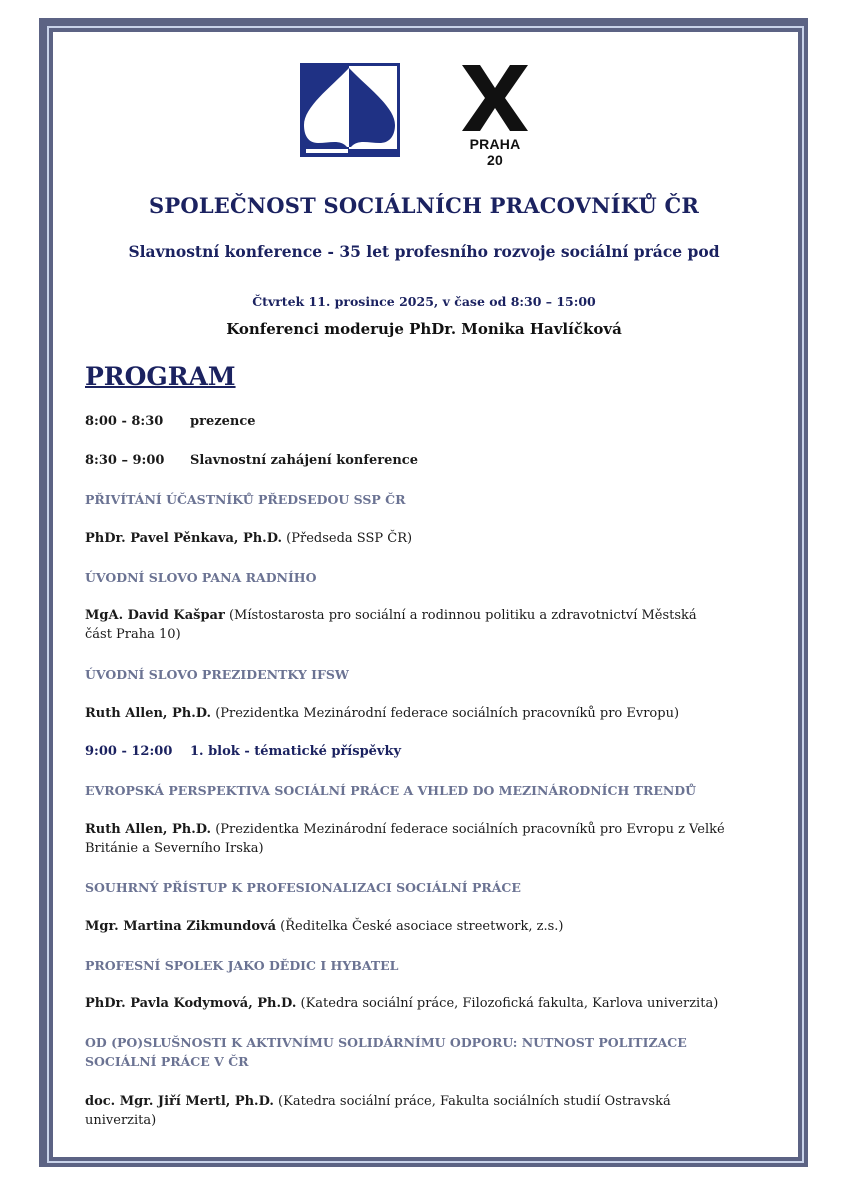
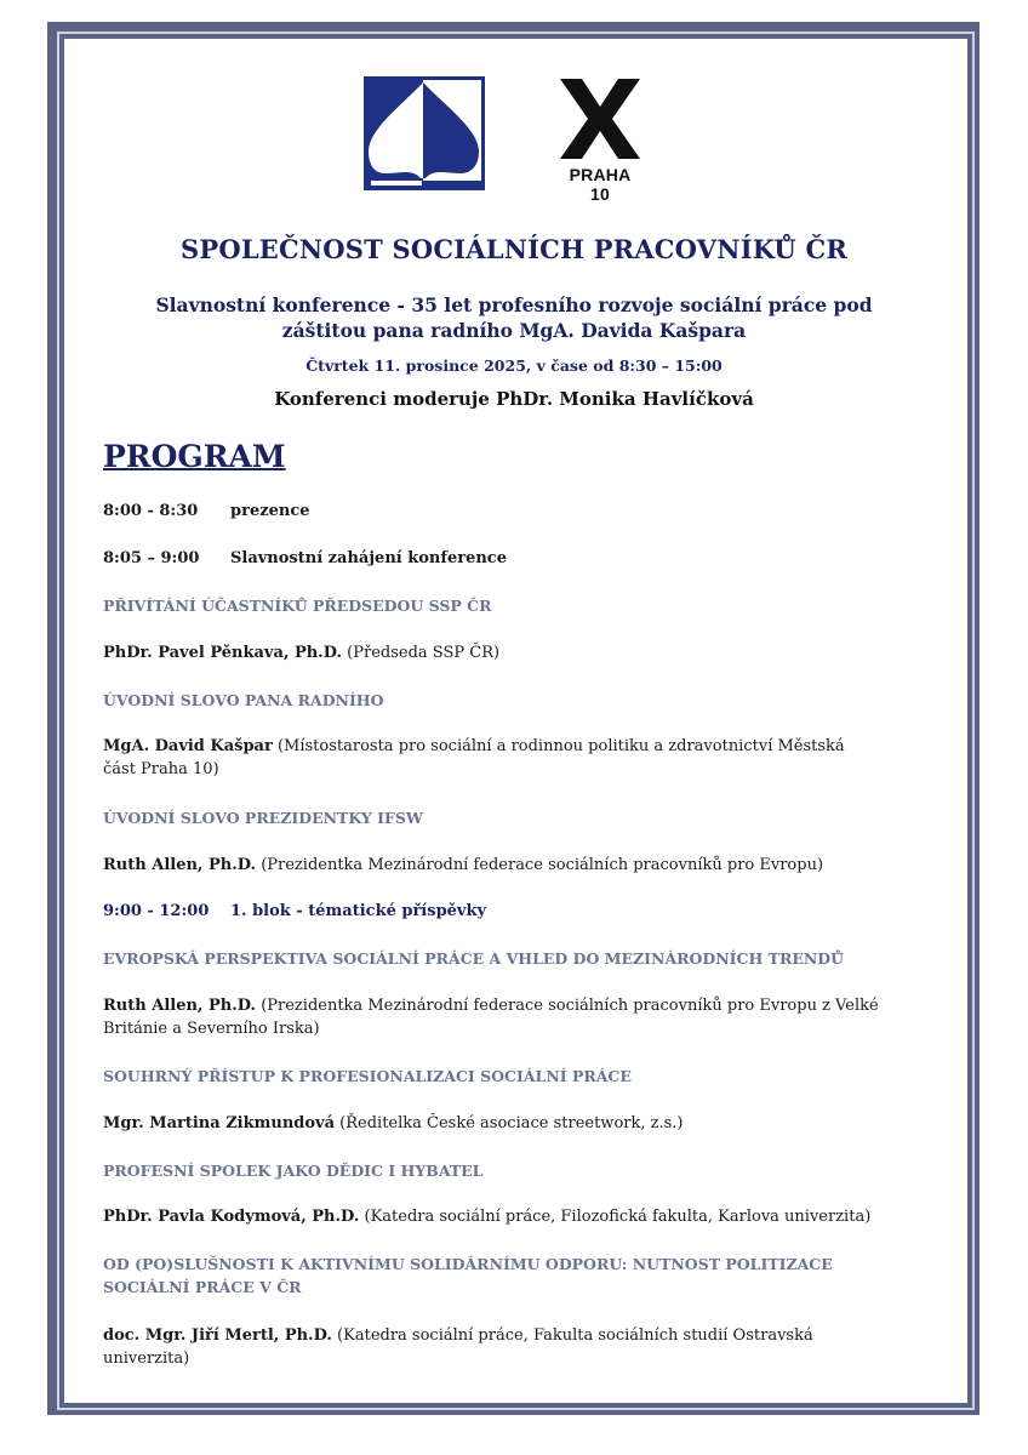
- PRAHA 20
+ PRAHA 10
  SPOLEČNOST SOCIÁLNÍCH PRACOVNÍKŮ ČR
  Slavnostní konference - 35 let profesního rozvoje sociální práce pod
+ záštitou pana radního MgA. Davida Kašpara
  Čtvrtek 11. prosince 2025, v čase od 8:30 – 15:00
  Konferenci moderuje PhDr. Monika Havlíčková
  PROGRAM
  8:00 - 8:30 prezence
- 8:30 – 9:00 Slavnostní zahájení konference
+ 8:05 – 9:00 Slavnostní zahájení konference
  PŘIVÍTÁNÍ ÚČASTNÍKŮ PŘEDSEDOU SSP ČR
  PhDr. Pavel Pěnkava, Ph.D. (Předseda SSP ČR)
  ÚVODNÍ SLOVO PANA RADNÍHO
  MgA. David Kašpar (Místostarosta pro sociální a rodinnou politiku a zdravotnictví Městská část Praha 10)
  ÚVODNÍ SLOVO PREZIDENTKY IFSW
  Ruth Allen, Ph.D. (Prezidentka Mezinárodní federace sociálních pracovníků pro Evropu)
  9:00 - 12:00 1. blok - tématické příspěvky
  EVROPSKÁ PERSPEKTIVA SOCIÁLNÍ PRÁCE A VHLED DO MEZINÁRODNÍCH TRENDŮ
  Ruth Allen, Ph.D. (Prezidentka Mezinárodní federace sociálních pracovníků pro Evropu z Velké Británie a Severního Irska)
  SOUHRNÝ PŘÍSTUP K PROFESIONALIZACI SOCIÁLNÍ PRÁCE
  Mgr. Martina Zikmundová (Ředitelka České asociace streetwork, z.s.)
  PROFESNÍ SPOLEK JAKO DĚDIC I HYBATEL
  PhDr. Pavla Kodymová, Ph.D. (Katedra sociální práce, Filozofická fakulta, Karlova univerzita)
  OD (PO)SLUŠNOSTI K AKTIVNÍMU SOLIDÁRNÍMU ODPORU: NUTNOST POLITIZACE SOCIÁLNÍ PRÁCE V ČR
  doc. Mgr. Jiří Mertl, Ph.D. (Katedra sociální práce, Fakulta sociálních studií Ostravská univerzita)
